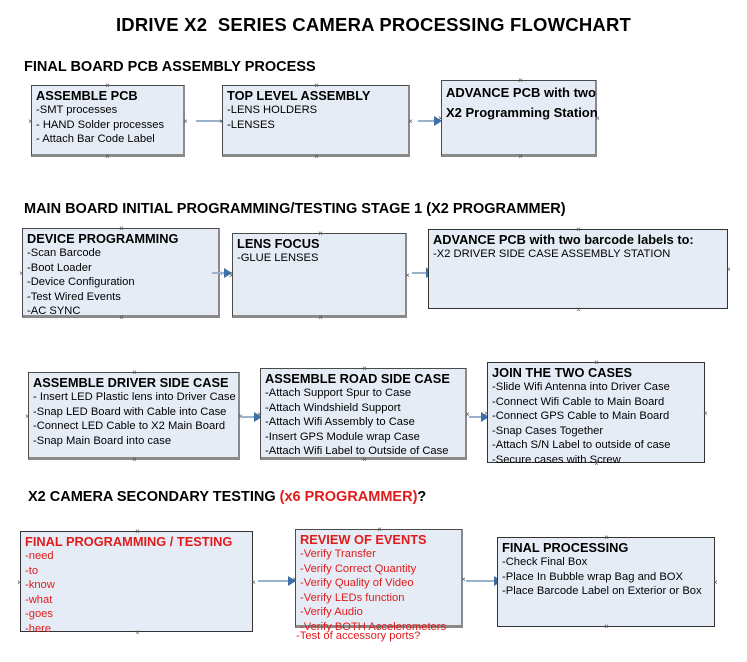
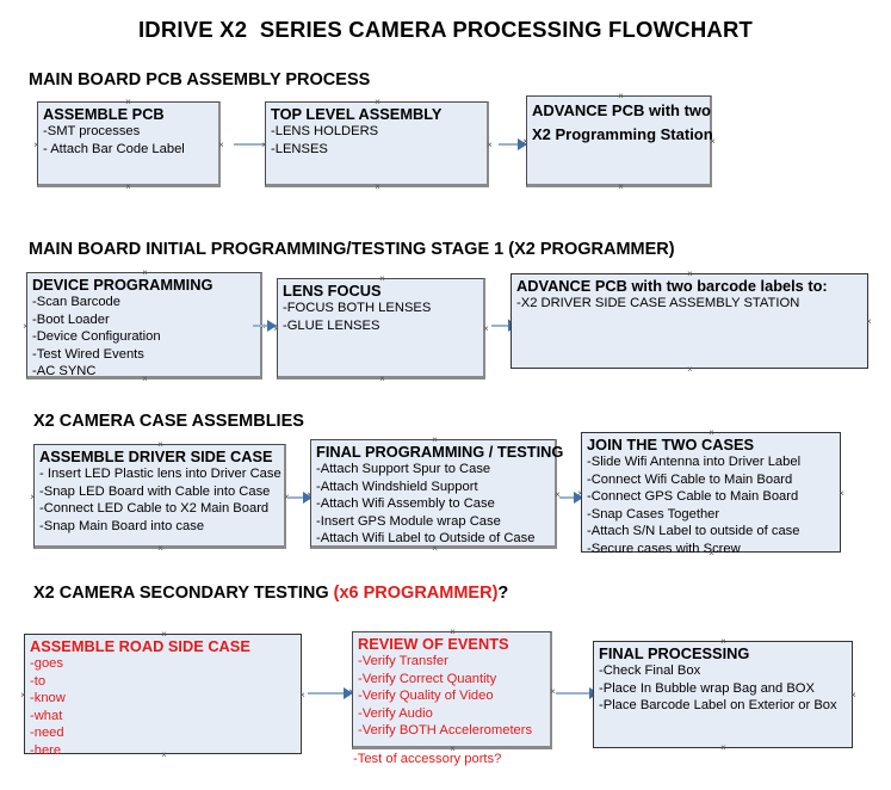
  IDRIVE X2 SERIES CAMERA PROCESSING FLOWCHART
- FINAL BOARD PCB ASSEMBLY PROCESS
+ MAIN BOARD PCB ASSEMBLY PROCESS
  ASSEMBLE PCB
  -SMT processes
- - HAND Solder processes
  - Attach Bar Code Label
  TOP LEVEL ASSEMBLY
  -LENS HOLDERS
  -LENSES
  ADVANCE PCB with two
  X2 Programming Station
  MAIN BOARD INITIAL PROGRAMMING/TESTING STAGE 1 (X2 PROGRAMMER)
  DEVICE PROGRAMMING
  -Scan Barcode
  -Boot Loader
  -Device Configuration
  -Test Wired Events
  -AC SYNC
  LENS FOCUS
+ -FOCUS BOTH LENSES
  -GLUE LENSES
  ADVANCE PCB with two barcode labels to:
  -X2 DRIVER SIDE CASE ASSEMBLY STATION
+ X2 CAMERA CASE ASSEMBLIES
  ASSEMBLE DRIVER SIDE CASE
  - Insert LED Plastic lens into Driver Case
  -Snap LED Board with Cable into Case
  -Connect LED Cable to X2 Main Board
  -Snap Main Board into case
- ASSEMBLE ROAD SIDE CASE
+ FINAL PROGRAMMING / TESTING
  -Attach Support Spur to Case
  -Attach Windshield Support
  -Attach Wifi Assembly to Case
  -Insert GPS Module wrap Case
  -Attach Wifi Label to Outside of Case
  JOIN THE TWO CASES
- -Slide Wifi Antenna into Driver Case
+ -Slide Wifi Antenna into Driver Label
  -Connect Wifi Cable to Main Board
  -Connect GPS Cable to Main Board
  -Snap Cases Together
  -Attach S/N Label to outside of case
  -Secure cases with Screw
  X2 CAMERA SECONDARY TESTING (x6 PROGRAMMER)?
- FINAL PROGRAMMING / TESTING
+ ASSEMBLE ROAD SIDE CASE
- -need
+ -goes
  -to
  -know
  -what
- -goes
+ -need
  -here
  REVIEW OF EVENTS
  -Verify Transfer
  -Verify Correct Quantity
  -Verify Quality of Video
- -Verify LEDs function
  -Verify Audio
  -Verify BOTH Accelerometers
  -Test of accessory ports?
  FINAL PROCESSING
  -Check Final Box
  -Place In Bubble wrap Bag and BOX
  -Place Barcode Label on Exterior or Box
